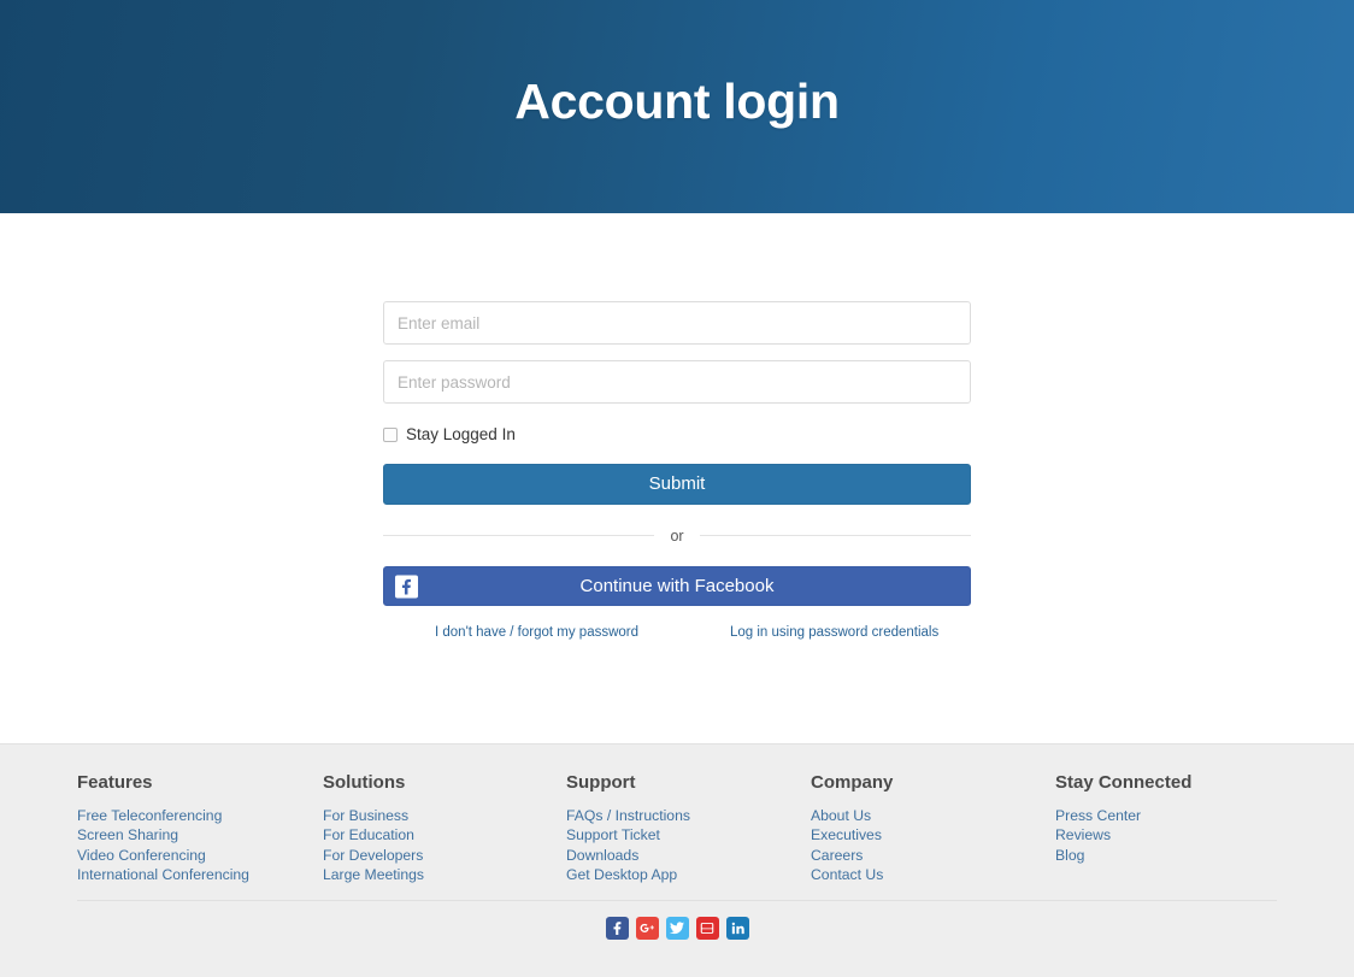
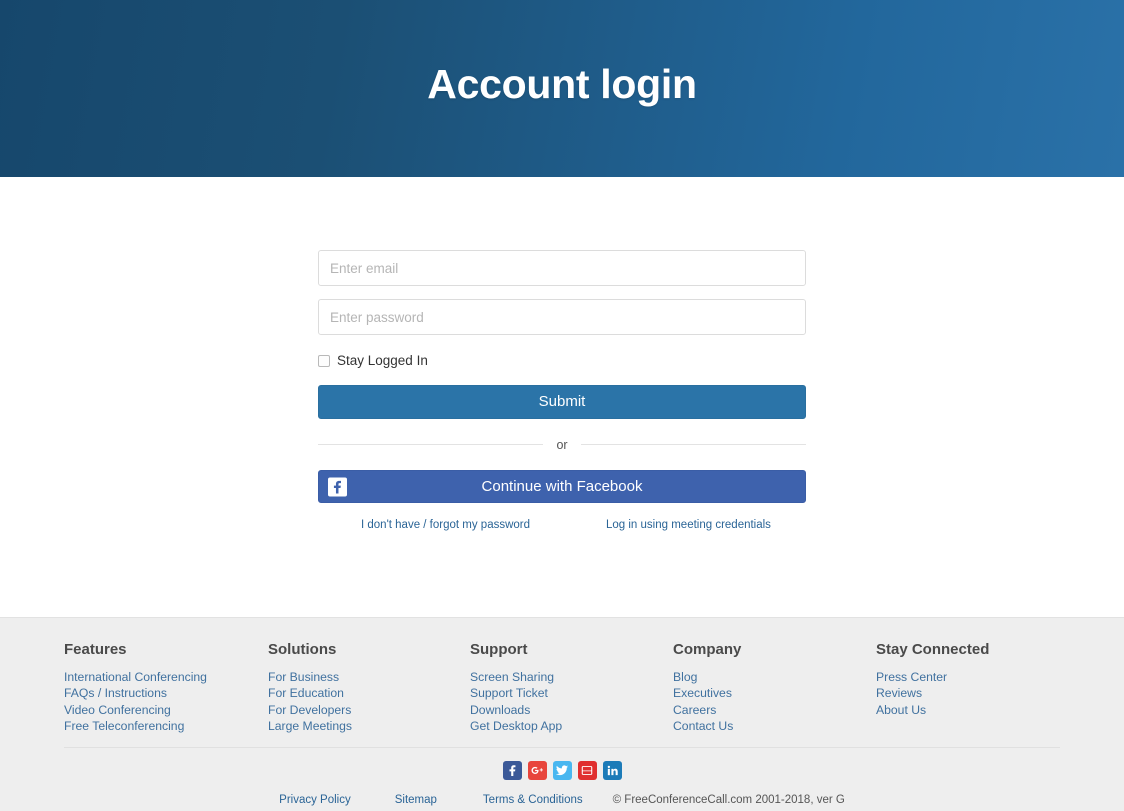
  Account login
  Enter email
  Enter password
  Stay Logged In
  Submit
  or
  Continue with Facebook
  I don't have / forgot my password
- Log in using password credentials
+ Log in using meeting credentials
  Features
- Free Teleconferencing
+ International Conferencing
- Screen Sharing
+ FAQs / Instructions
  Video Conferencing
- International Conferencing
+ Free Teleconferencing
  Solutions
  For Business
  For Education
  For Developers
  Large Meetings
  Support
- FAQs / Instructions
+ Screen Sharing
  Support Ticket
  Downloads
  Get Desktop App
  Company
- About Us
+ Blog
  Executives
  Careers
  Contact Us
  Stay Connected
  Press Center
  Reviews
- Blog
+ About Us
+ Privacy Policy
+ Sitemap
+ Terms & Conditions
+ © FreeConferenceCall.com 2001-2018, ver G
